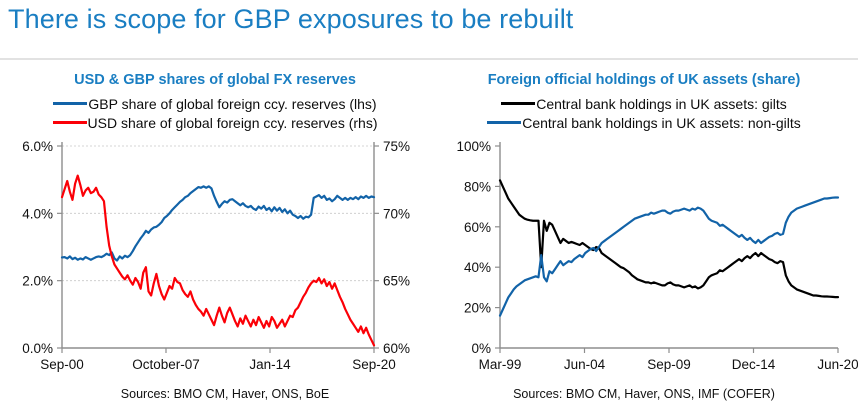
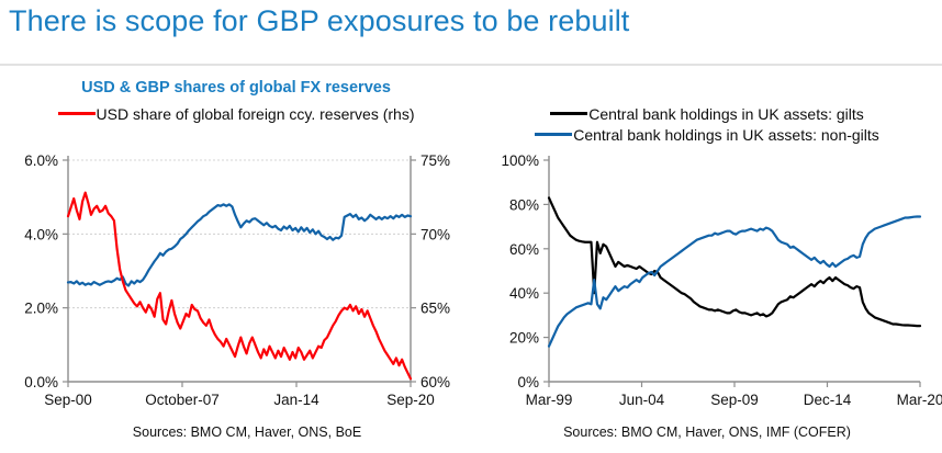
  There is scope for GBP exposures to be rebuilt
  USD & GBP shares of global FX reserves
- GBP share of global foreign ccy. reserves (lhs)
  USD share of global foreign ccy. reserves (rhs)
  0.0%
  2.0%
  4.0%
  6.0%
  60%
  65%
  70%
  75%
  Sep-00
  October-07
  Jan-14
  Sep-20
  Sources: BMO CM, Haver, ONS, BoE
- Foreign official holdings of UK assets (share)
  Central bank holdings in UK assets: gilts
  Central bank holdings in UK assets: non-gilts
  0%
  20%
  40%
  60%
  80%
  100%
  Mar-99
  Jun-04
  Sep-09
  Dec-14
- Jun-20
+ Mar-20
  Sources: BMO CM, Haver, ONS, IMF (COFER)
